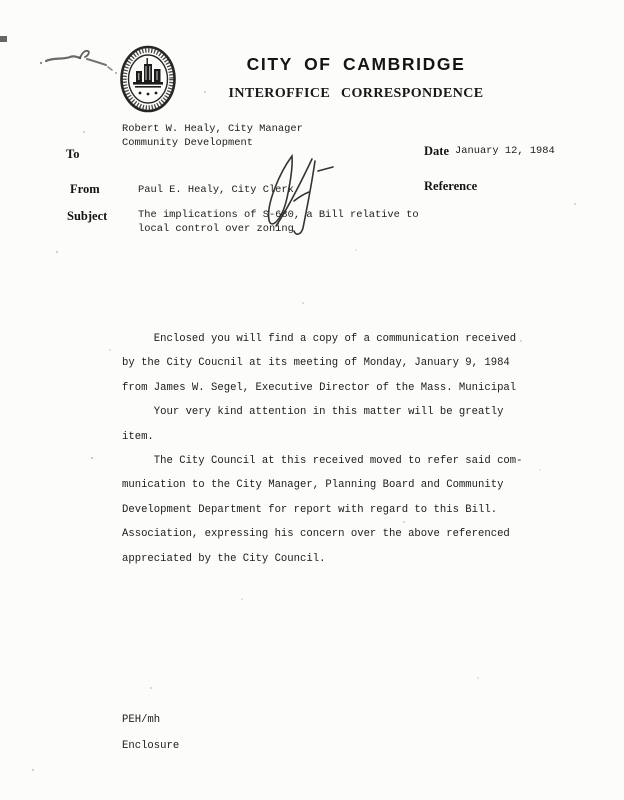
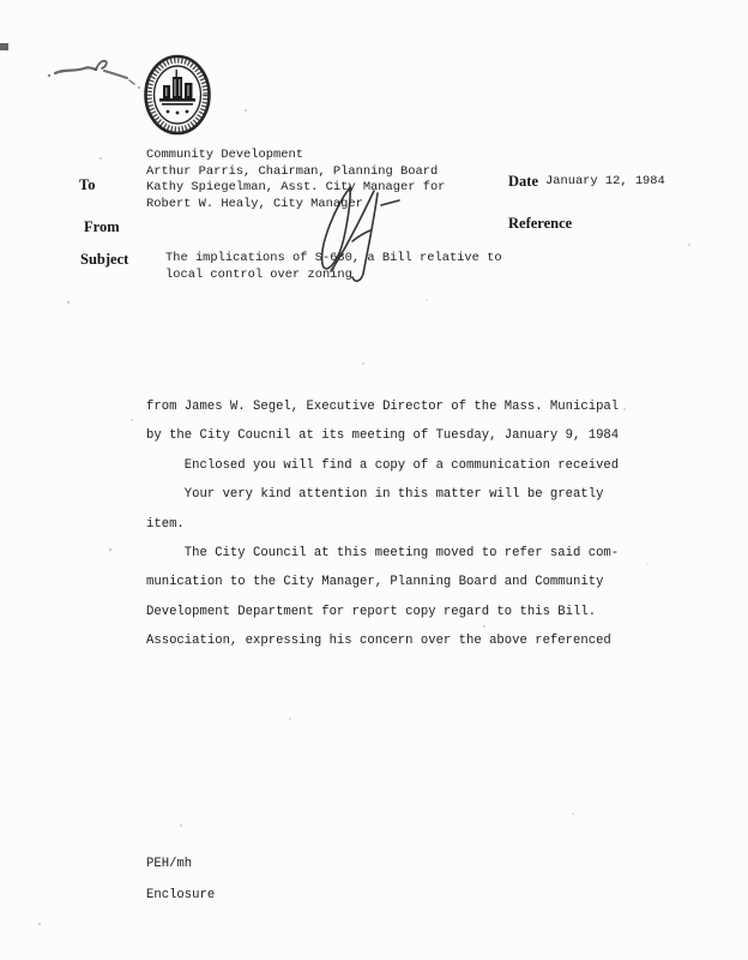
- CITY OF CAMBRIDGE
- INTEROFFICE CORRESPONDENCE
  To
- Robert W. Healy, City Manager
+ Community Development
+ Arthur Parris, Chairman, Planning Board
+ Kathy Spiegelman, Asst. City Manager for
- Community Development
+ Robert W. Healy, City Manager
  Date
  January 12, 1984
  From
- Paul E. Healy, City Clerk
  Reference
  Subject
  The implications of S-680, a Bill relative to
  local control over zoning
- Enclosed you will find a copy of a communication received
+ from James W. Segel, Executive Director of the Mass. Municipal
- by the City Coucnil at its meeting of Monday, January 9, 1984
+ by the City Coucnil at its meeting of Tuesday, January 9, 1984
- from James W. Segel, Executive Director of the Mass. Municipal
+ Enclosed you will find a copy of a communication received
  Your very kind attention in this matter will be greatly
  item.
- The City Council at this received moved to refer said com-
+ The City Council at this meeting moved to refer said com-
  munication to the City Manager, Planning Board and Community
- Development Department for report with regard to this Bill.
+ Development Department for report copy regard to this Bill.
  Association, expressing his concern over the above referenced
- appreciated by the City Council.
  PEH/mh
  Enclosure
